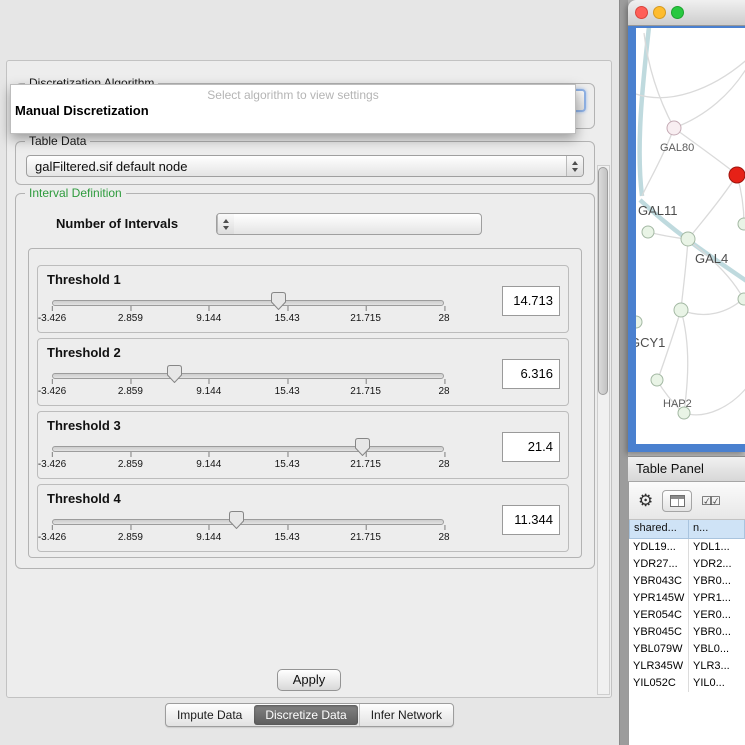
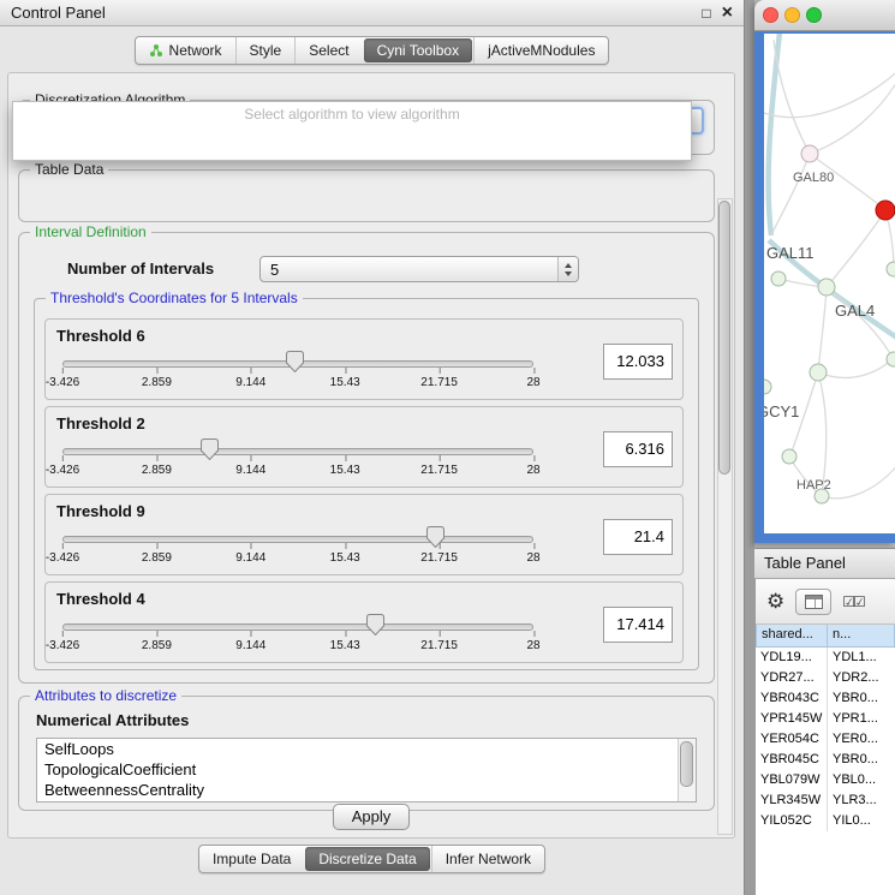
+ Control Panel
+ □
+ ×
+ Network
+ Style
+ Select
+ Cyni Toolbox
+ jActiveMNodules
  Discretization Algorithm
  Table Data
- galFiltered.sif default node
  Interval Definition
  Number of Intervals
+ 5
+ Threshold's Coordinates for 5 Intervals
- Threshold 1
+ Threshold 6
  -3.426
  2.859
  9.144
  15.43
  21.715
  28
- 14.713
+ 12.033
  Threshold 2
  -3.426
  2.859
  9.144
  15.43
  21.715
  28
  6.316
- Threshold 3
+ Threshold 9
  -3.426
  2.859
  9.144
  15.43
  21.715
  28
  21.4
  Threshold 4
  -3.426
  2.859
  9.144
  15.43
  21.715
  28
- 11.344
+ 17.414
+ Attributes to discretize
+ Numerical Attributes
+ SelfLoops
+ TopologicalCoefficient
+ BetweennessCentrality
  Apply
- Select algorithm to view settings
+ Select algorithm to view algorithm
- Manual Discretization
  Impute Data
  Discretize Data
  Infer Network
  GAL80
  GAL11
  GAL4
  GCY1
  HAP2
  Table Panel
  ⚙
  ☑☑
  shared...
  n...
  YDL19...
  YDL1...
  YDR27...
  YDR2...
  YBR043C
  YBR0...
  YPR145W
  YPR1...
  YER054C
  YER0...
  YBR045C
  YBR0...
  YBL079W
  YBL0...
  YLR345W
  YLR3...
  YIL052C
  YIL0...
